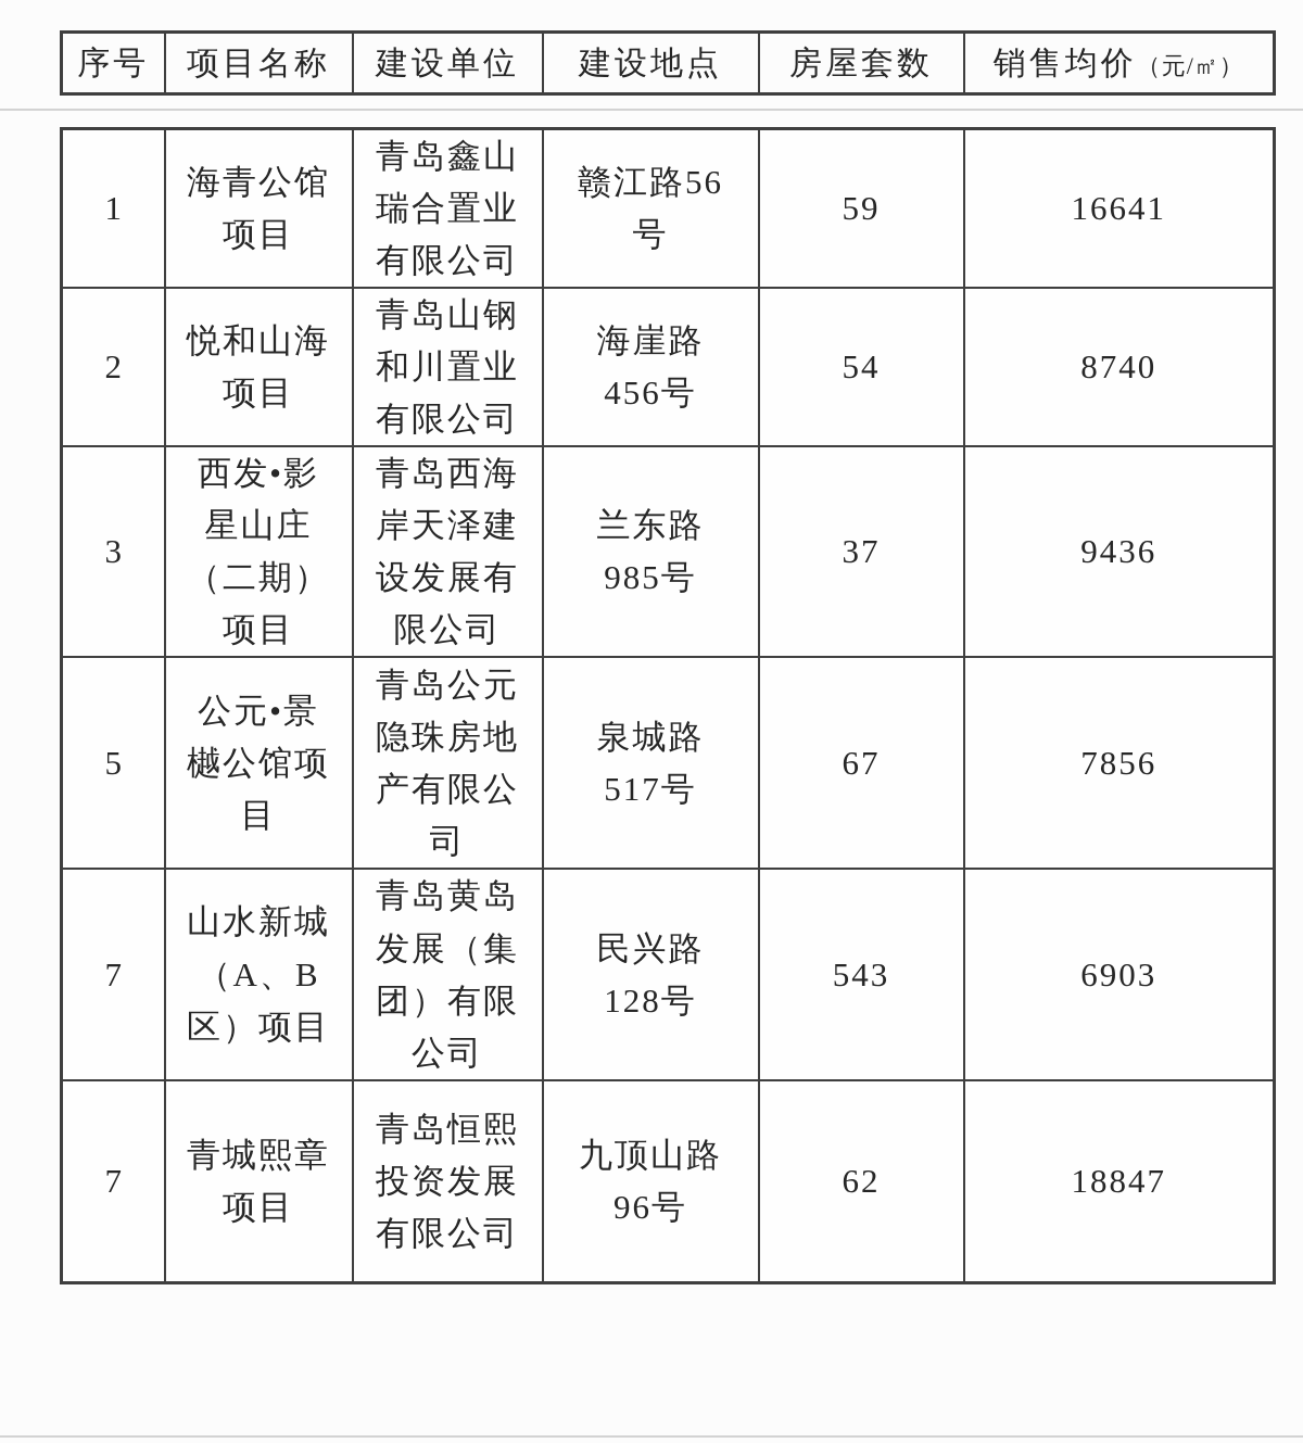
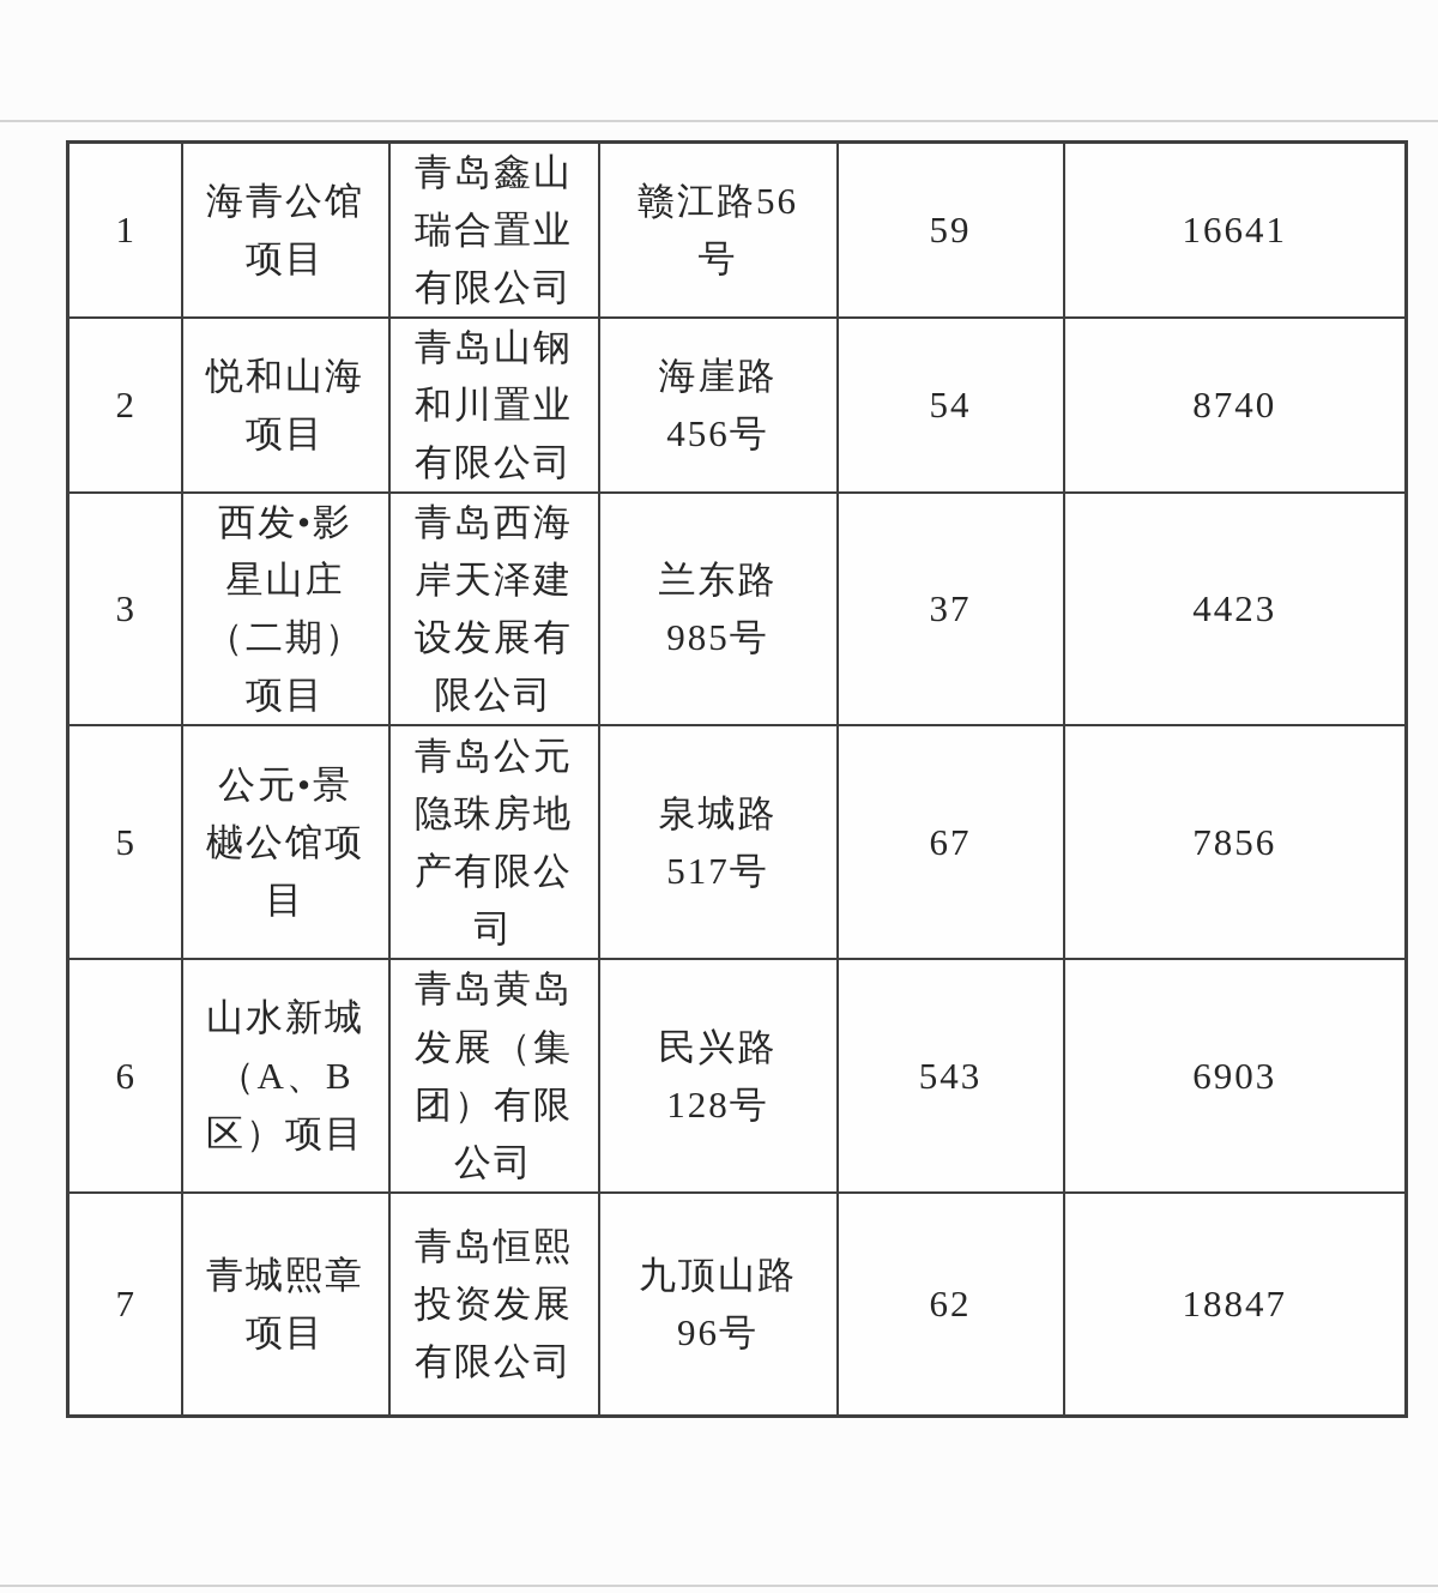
- 序号	项目名称	建设单位	建设地点	房屋套数	销售均价（元/㎡）
  1	海青公馆项目	青岛鑫山瑞合置业有限公司	赣江路56号	59	16641
  2	悦和山海项目	青岛山钢和川置业有限公司	海崖路456号	54	8740
- 3	西发•影星山庄（二期）项目	青岛西海岸天泽建设发展有限公司	兰东路985号	37	9436
+ 3	西发•影星山庄（二期）项目	青岛西海岸天泽建设发展有限公司	兰东路985号	37	4423
  5	公元•景樾公馆项目	青岛公元隐珠房地产有限公司	泉城路517号	67	7856
- 7	山水新城（A、B区）项目	青岛黄岛发展（集团）有限公司	民兴路128号	543	6903
+ 6	山水新城（A、B区）项目	青岛黄岛发展（集团）有限公司	民兴路128号	543	6903
  7	青城熙章项目	青岛恒熙投资发展有限公司	九顶山路96号	62	18847
